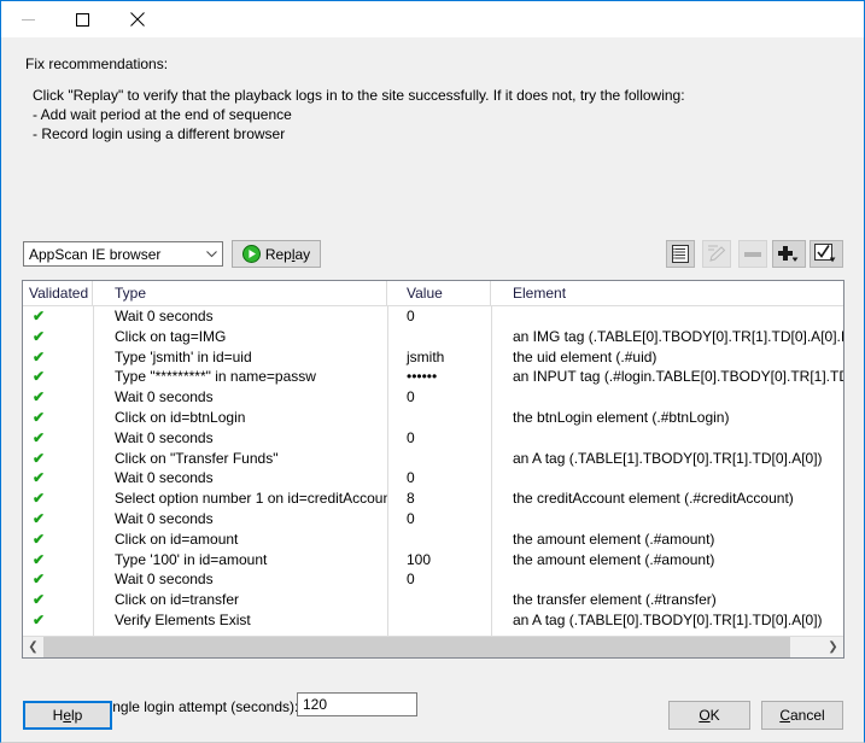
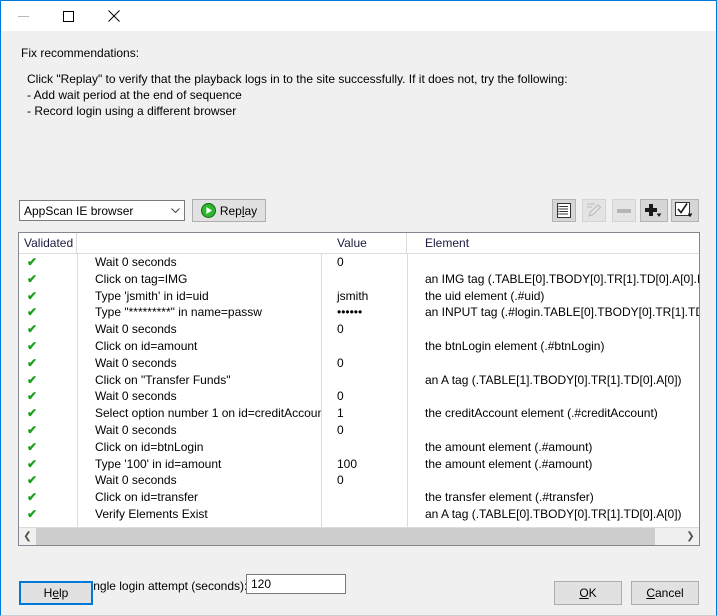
  Fix recommendations:
  Click "Replay" to verify that the playback logs in to the site successfully. If it does not, try the following:
  - Add wait period at the end of sequence
  - Record login using a different browser
  AppScan IE browser
  Replay
  Validated
- Type
  Value
  Element
  ✔
  Wait 0 seconds
  0
  ✔
  Click on tag=IMG
  an IMG tag (.TABLE[0].TBODY[0].TR[1].TD[0].A[0].I
  ✔
  Type 'jsmith' in id=uid
  jsmith
  the uid element (.#uid)
  ✔
  Type "*********" in name=passw
  ••••••
  an INPUT tag (.#login.TABLE[0].TBODY[0].TR[1].T
  ✔
  Wait 0 seconds
  0
  ✔
- Click on id=btnLogin
+ Click on id=amount
  the btnLogin element (.#btnLogin)
  ✔
  Wait 0 seconds
  0
  ✔
  Click on "Transfer Funds"
  an A tag (.TABLE[1].TBODY[0].TR[1].TD[0].A[0])
  ✔
  Wait 0 seconds
  0
  ✔
  Select option number 1 on id=creditAccoun
- 8
+ 1
  the creditAccount element (.#creditAccount)
  ✔
  Wait 0 seconds
  0
  ✔
- Click on id=amount
+ Click on id=btnLogin
  the amount element (.#amount)
  ✔
  Type '100' in id=amount
  100
  the amount element (.#amount)
  ✔
  Wait 0 seconds
  0
  ✔
  Click on id=transfer
  the transfer element (.#transfer)
  ✔
  Verify Elements Exist
  an A tag (.TABLE[0].TBODY[0].TR[1].TD[0].A[0])
  ❮
  ❯
  120
  Help
  OK
  Cancel
